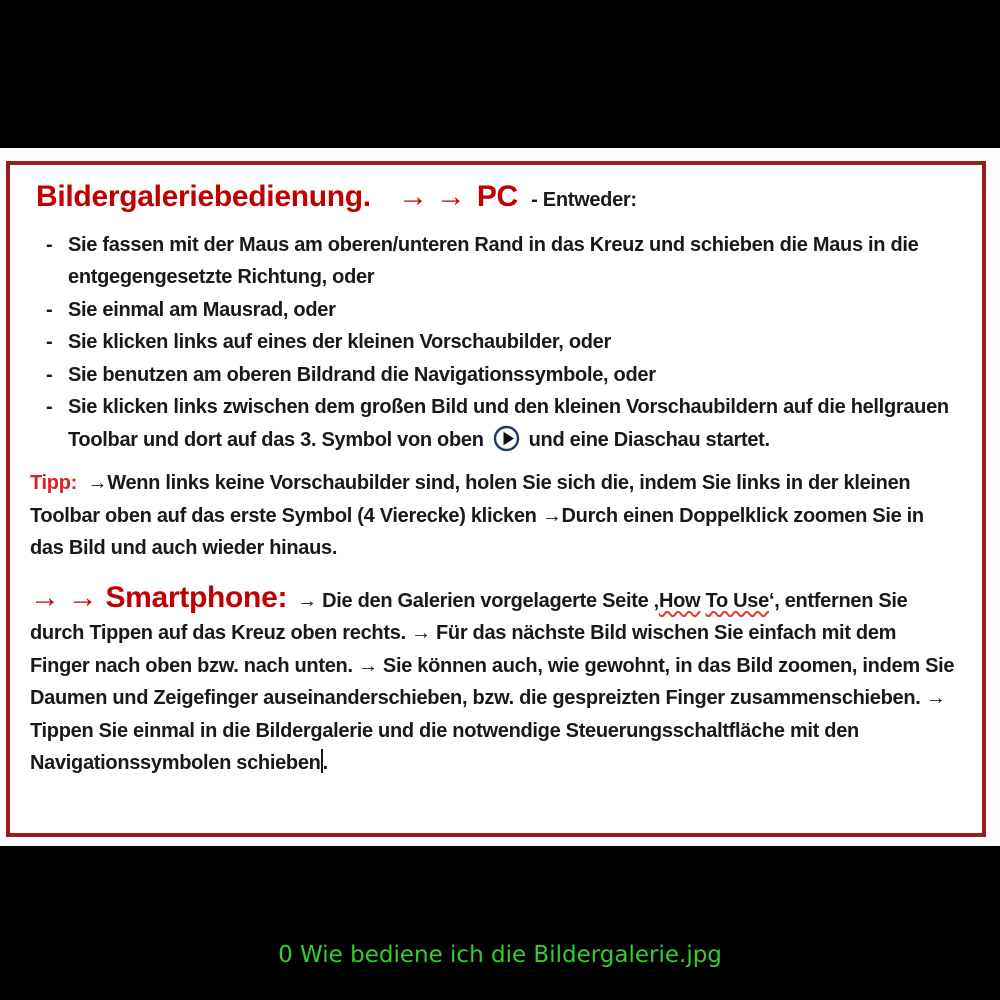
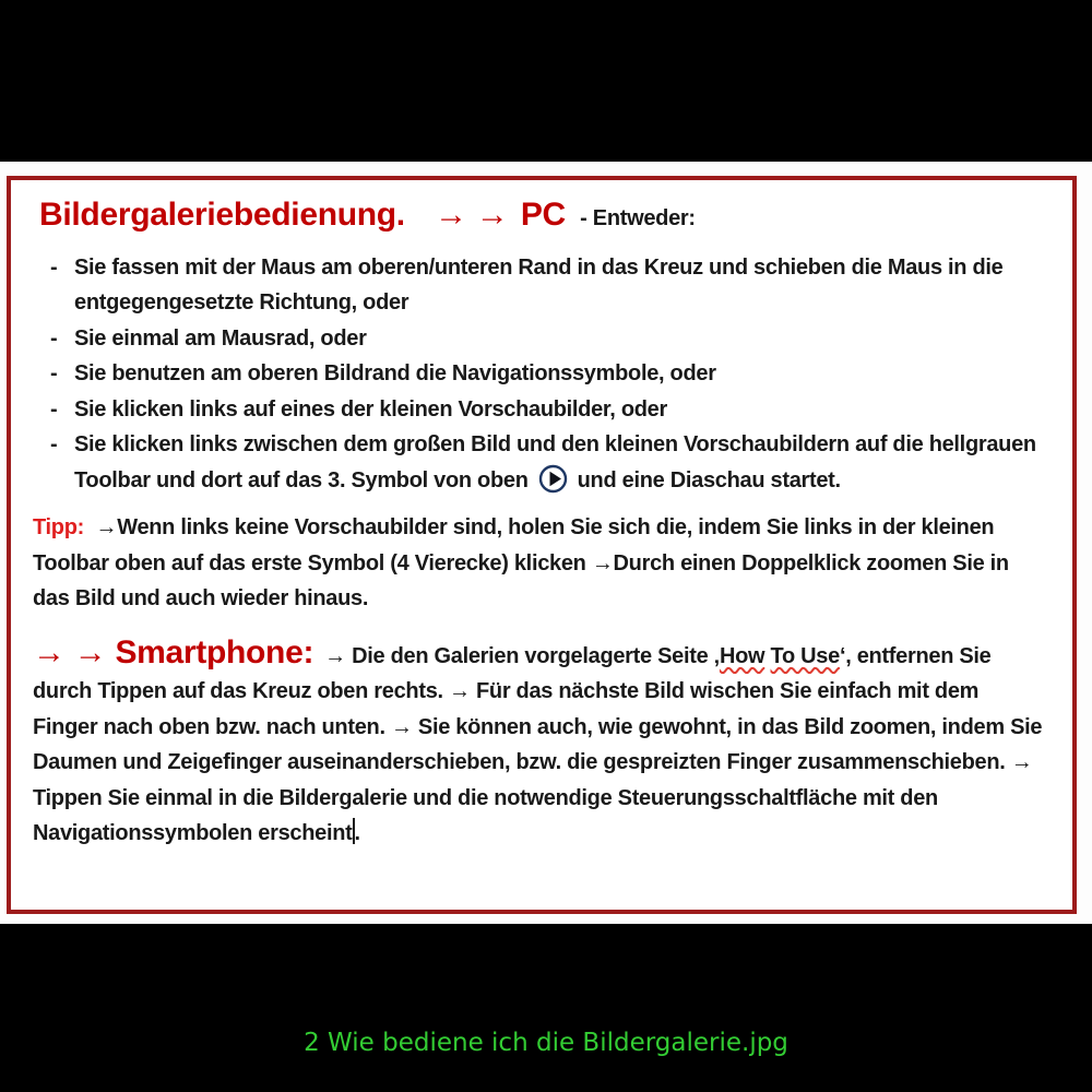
  Bildergaleriebedienung. → → PC - Entweder:
  -
  Sie fassen mit der Maus am oberen/unteren Rand in das Kreuz und schieben die Maus in die entgegengesetzte Richtung, oder
  -
  Sie einmal am Mausrad, oder
  -
- Sie klicken links auf eines der kleinen Vorschaubilder, oder
+ Sie benutzen am oberen Bildrand die Navigationssymbole, oder
  -
- Sie benutzen am oberen Bildrand die Navigationssymbole, oder
+ Sie klicken links auf eines der kleinen Vorschaubilder, oder
  -
  Sie klicken links zwischen dem großen Bild und den kleinen Vorschaubildern auf die hellgrauen Toolbar und dort auf das 3. Symbol von oben und eine Diaschau startet.
  Tipp: →Wenn links keine Vorschaubilder sind, holen Sie sich die, indem Sie links in der kleinen Toolbar oben auf das erste Symbol (4 Vierecke) klicken →Durch einen Doppelklick zoomen Sie in das Bild und auch wieder hinaus.
- → → Smartphone: → Die den Galerien vorgelagerte Seite ‚How To Use‘, entfernen Sie durch Tippen auf das Kreuz oben rechts. → Für das nächste Bild wischen Sie einfach mit dem Finger nach oben bzw. nach unten. → Sie können auch, wie gewohnt, in das Bild zoomen, indem Sie Daumen und Zeigefinger auseinanderschieben, bzw. die gespreizten Finger zusammenschieben. → Tippen Sie einmal in die Bildergalerie und die notwendige Steuerungsschaltfläche mit den Navigationssymbolen schieben.
+ → → Smartphone: → Die den Galerien vorgelagerte Seite ‚How To Use‘, entfernen Sie durch Tippen auf das Kreuz oben rechts. → Für das nächste Bild wischen Sie einfach mit dem Finger nach oben bzw. nach unten. → Sie können auch, wie gewohnt, in das Bild zoomen, indem Sie Daumen und Zeigefinger auseinanderschieben, bzw. die gespreizten Finger zusammenschieben. → Tippen Sie einmal in die Bildergalerie und die notwendige Steuerungsschaltfläche mit den Navigationssymbolen erscheint.
- 0 Wie bediene ich die Bildergalerie.jpg
+ 2 Wie bediene ich die Bildergalerie.jpg
